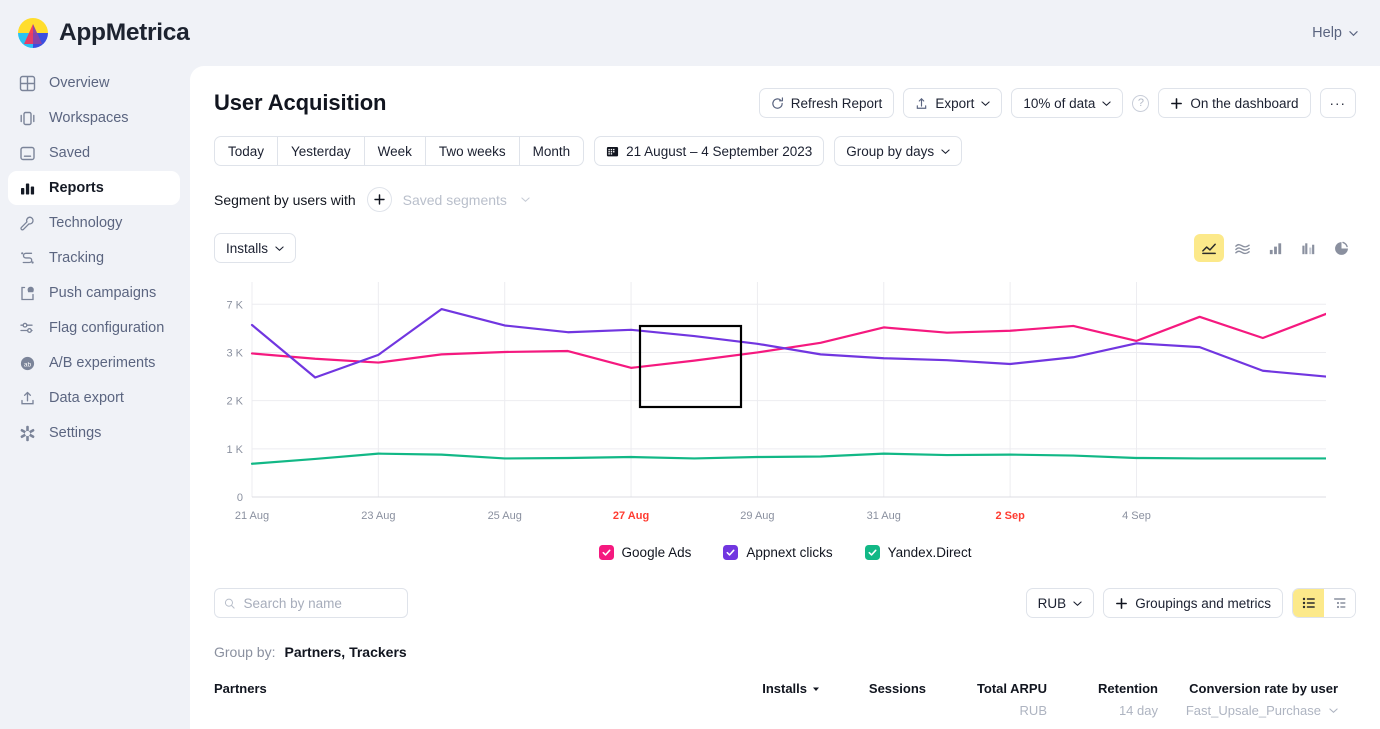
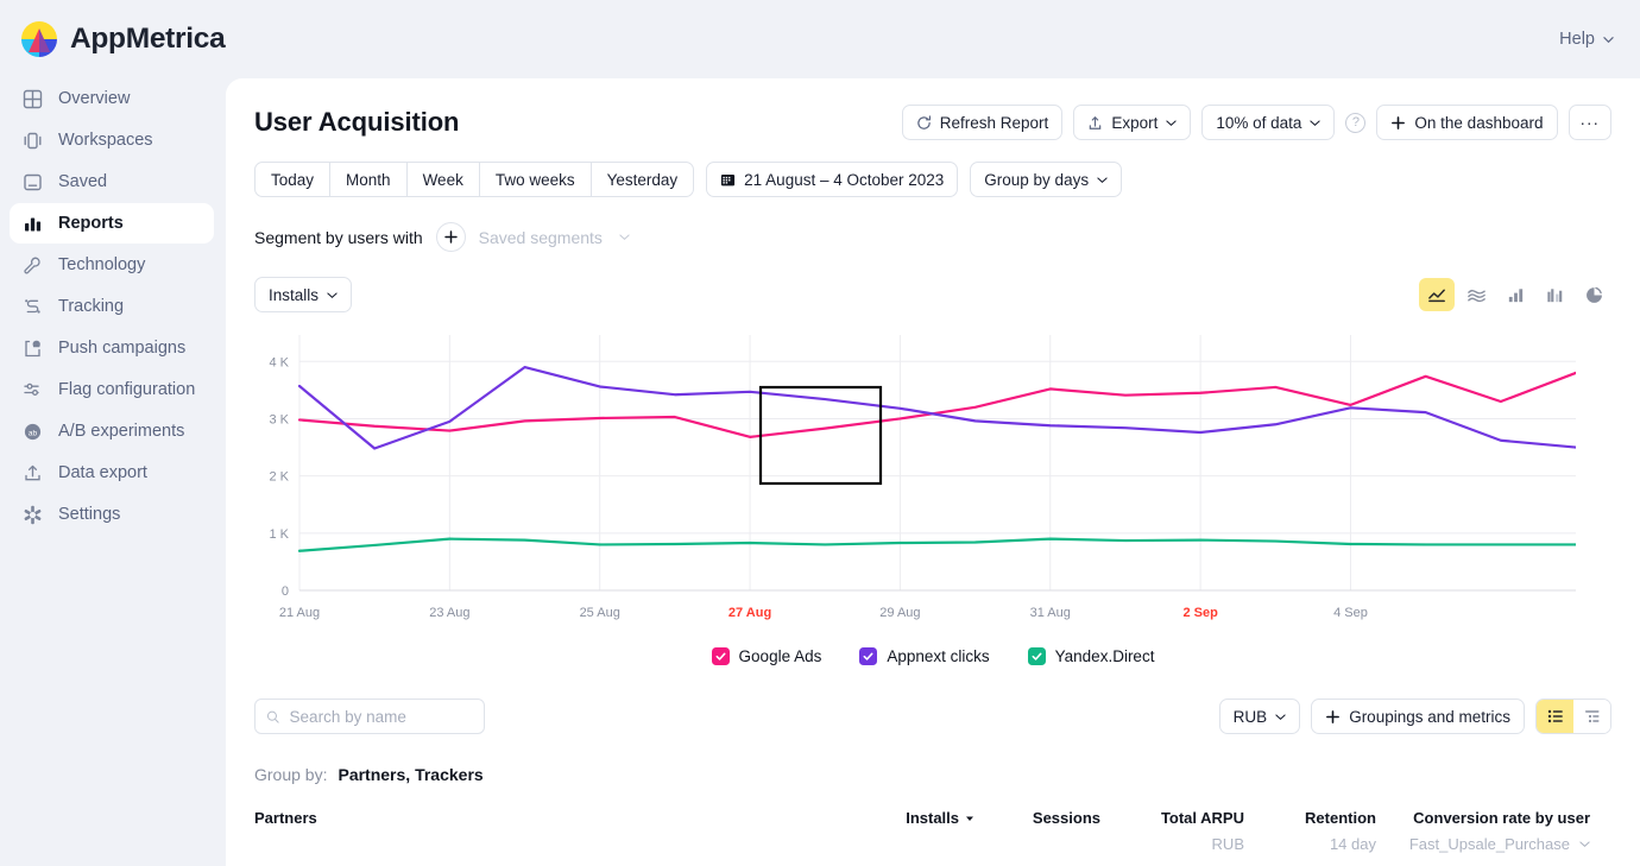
  AppMetrica
  Help
  Overview
  Workspaces
  Saved
  Reports
  Technology
  Tracking
  Push campaigns
  Flag configuration
  A/B experiments
  Data export
  Settings
  User Acquisition
  Refresh Report
  Export
  10% of data
  ?
  On the dashboard
  ···
  Today
- Yesterday
+ Month
  Week
  Two weeks
- Month
+ Yesterday
- 21 August – 4 September 2023
+ 21 August – 4 October 2023
  Group by days
  Segment by users with
  Saved segments
  Installs
  0
  1 K
  2 K
  3 K
- 7 K
+ 4 K
  21 Aug
  23 Aug
  25 Aug
  27 Aug
  29 Aug
  31 Aug
  2 Sep
  4 Sep
  Google Ads
  Appnext clicks
  Yandex.Direct
  Search by name
  RUB
  Groupings and metrics
  Group by:
  Partners, Trackers
  Partners
  Installs
  Sessions
  Total ARPU
  RUB
  Retention
  14 day
  Conversion rate by user
  Fast_Upsale_Purchase
